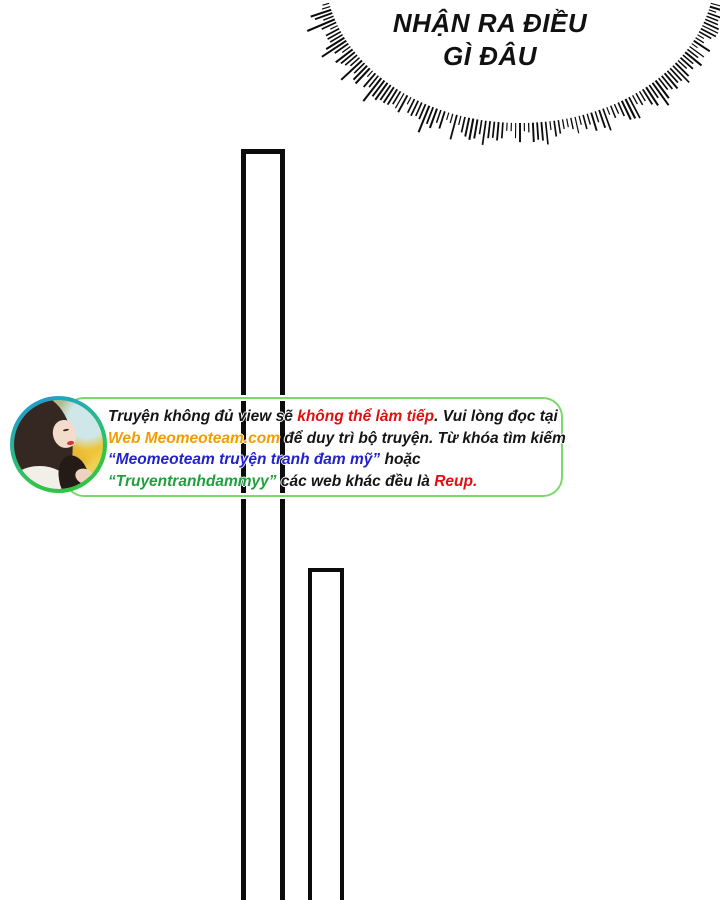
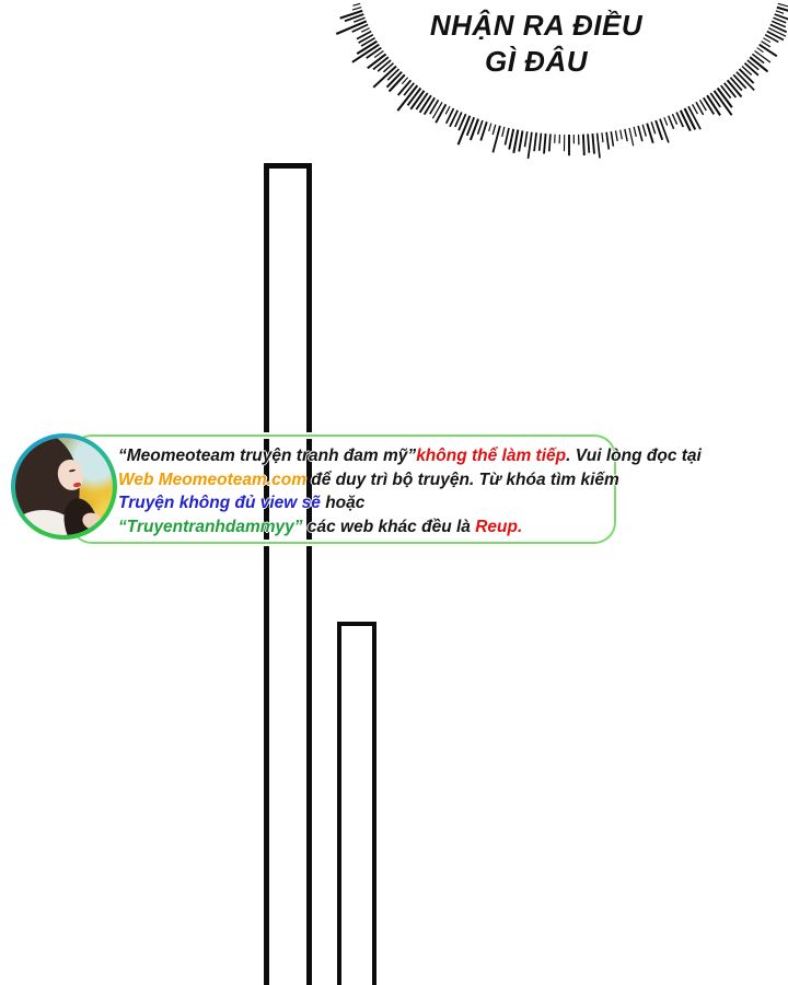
  NHẬN RA ĐIỀU
  GÌ ĐÂU
- Truyện không đủ view sẽ không thể làm tiếp. Vui lòng đọc tại
+ “Meomeoteam truyện tranh đam mỹ”không thể làm tiếp. Vui lòng đọc tại
  Web Meomeoteam.com để duy trì bộ truyện. Từ khóa tìm kiếm
- “Meomeoteam truyện tranh đam mỹ” hoặc
+ Truyện không đủ view sẽ hoặc
  “Truyentranhdammyy” các web khác đều là Reup.
